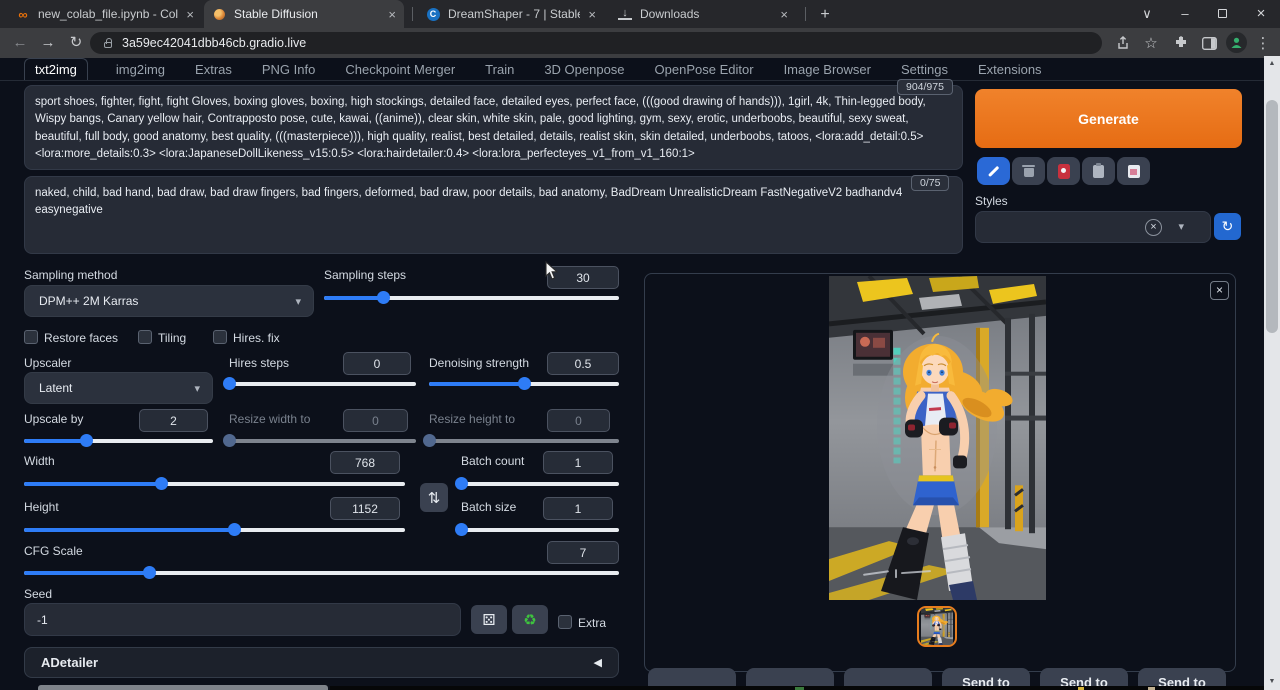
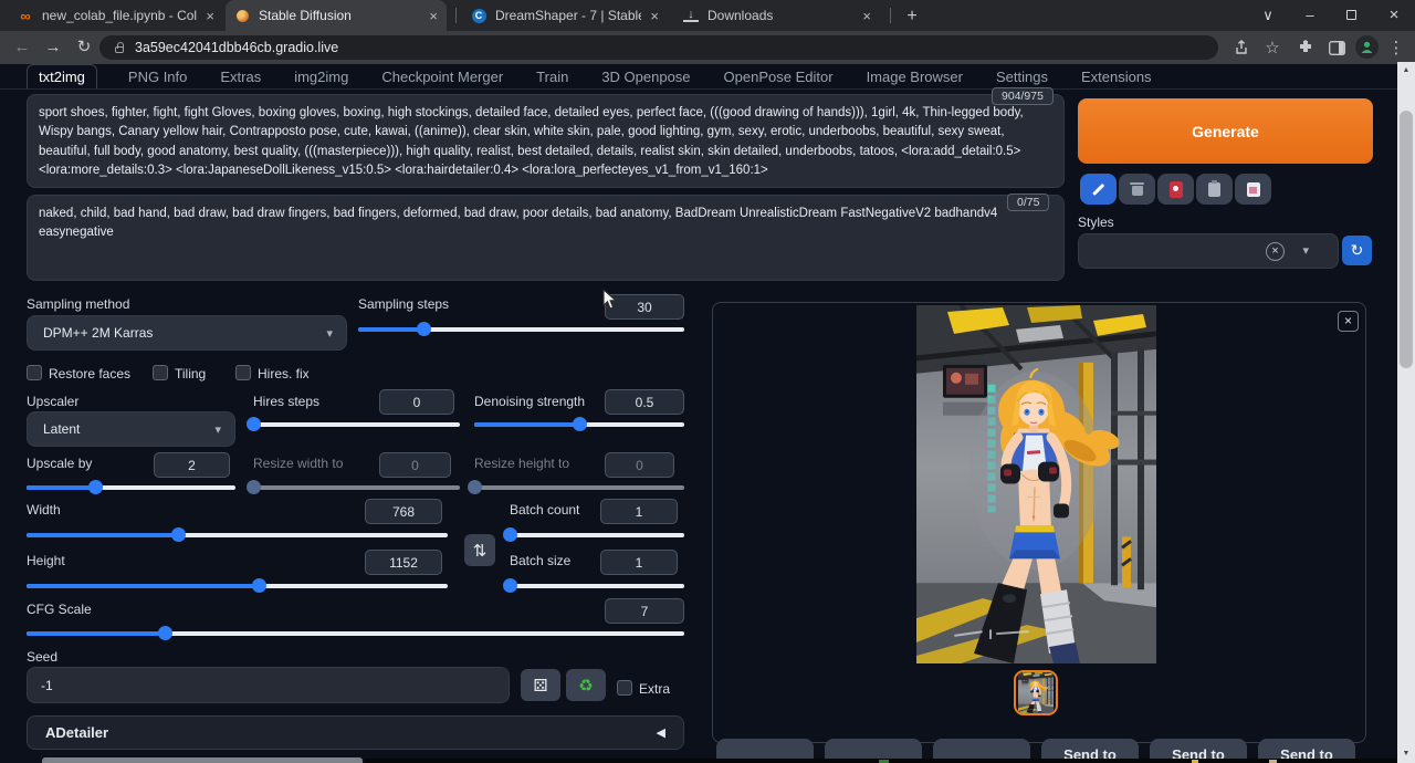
  ∞
  new_colab_file.ipynb - Col
  ×
  Stable Diffusion
  ×
  C
  DreamShaper - 7 | Stabl
  ×
  ↓
  Downloads
  ×
  +
  ∨
  –
  ×
  ←
  →
  ↻
  3a59ec42041dbb46cb.gradio.live
  ☆
  ⋮
  txt2img
- img2img
+ PNG Info
  Extras
- PNG Info
+ img2img
  Checkpoint Merger
  Train
  3D Openpose
  OpenPose Editor
  Image Browser
  Settings
  Extensions
  904/975
  sport shoes, fighter, fight, fight Gloves, boxing gloves, boxing, high stockings, detailed face, detailed eyes, perfect face, (((good drawing of hands))), 1girl, 4k, Thin-legged body, Wispy bangs, Canary yellow hair, Contrapposto pose, cute, kawai, ((anime)), clear skin, white skin, pale, good lighting, gym, sexy, erotic, underboobs, beautiful, sexy sweat, beautiful, full body, good anatomy, best quality, (((masterpiece))), high quality, realist, best detailed, details, realist skin, skin detailed, underboobs, tatoos, <lora:add_detail:0.5> <lora:more_details:0.3> <lora:JapaneseDollLikeness_v15:0.5> <lora:hairdetailer:0.4> <lora:lora_perfecteyes_v1_from_v1_160:1>
  0/75
  naked, child, bad hand, bad draw, bad draw fingers, bad fingers, deformed, bad draw, poor details, bad anatomy, BadDream UnrealisticDream FastNegativeV2 badhandv4 easynegative
  Generate
  Styles
  ×
  ▾
  ↻
  Sampling method
  Sampling steps
  30
  DPM++ 2M Karras
  ▾
  Restore faces
  Tiling
  Hires. fix
  Upscaler
  Hires steps
  0
  Denoising strength
  0.5
  Latent
  ▾
  Upscale by
  2
  Resize width to
  0
  Resize height to
  0
  Width
  768
  Batch count
  1
  ⇅
  Height
  1152
  Batch size
  1
  CFG Scale
  7
  Seed
  -1
  ⚄
  ♻
  Extra
  ADetailer
  ◀
  ×
  Send to
  Send to
  Send to
